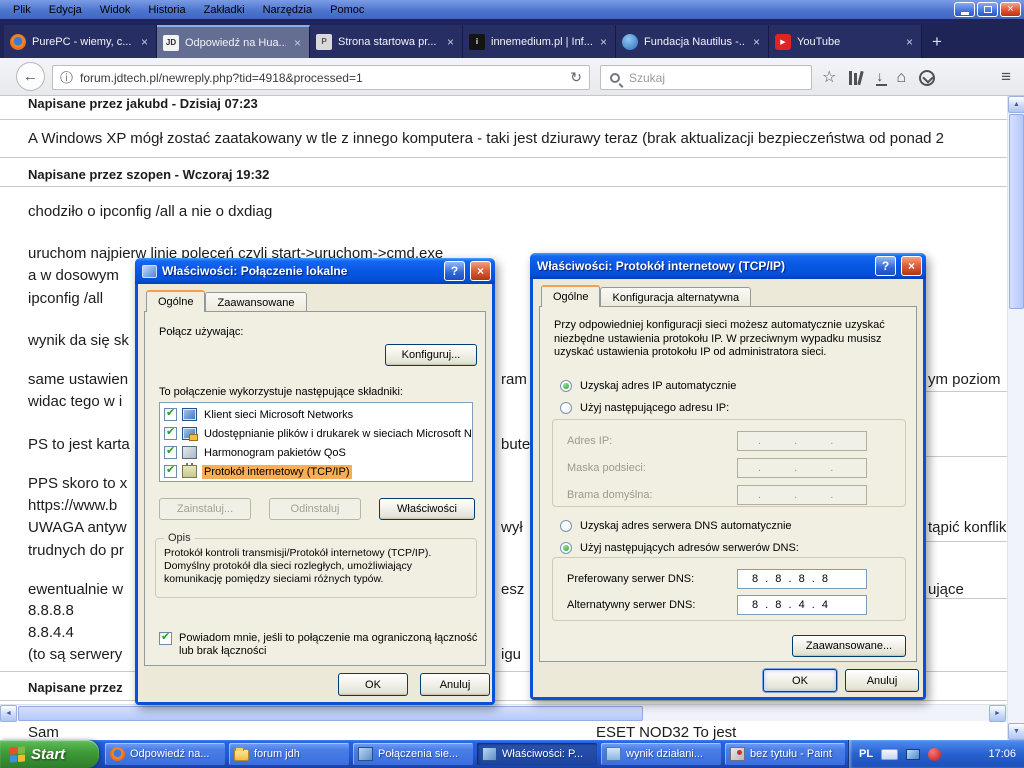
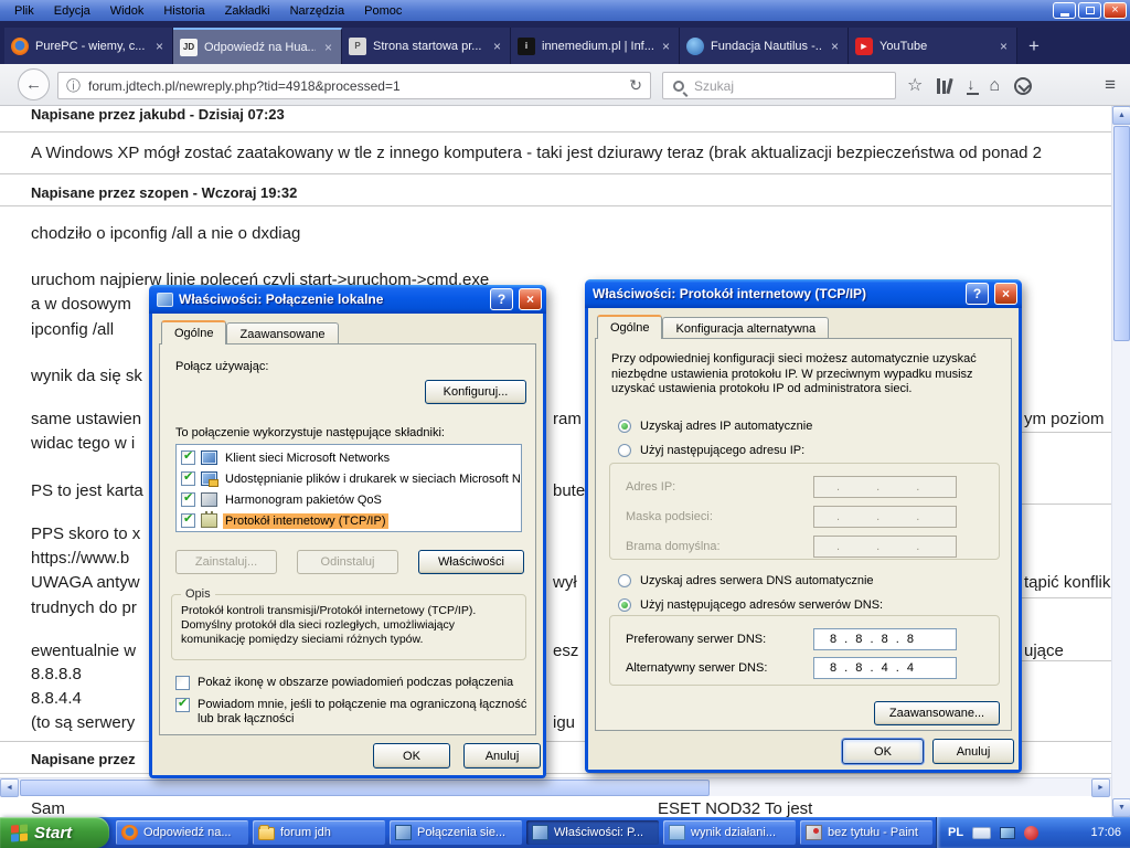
  Plik
  Edycja
  Widok
  Historia
  Zakładki
  Narzędzia
  Pomoc
  ×
  PurePC - wiemy, c...
  ×
  JD
  Odpowiedź na Hua..
  ×
  P
  Strona startowa pr...
  ×
  i
  innemedium.pl | Inf...
  ×
  Fundacja Nautilus -..
  ×
  YouTube
  ×
  +
  ←
  ⓘ
  forum.jdtech.pl/newreply.php?tid=4918&processed=1
  ↻
  Szukaj
  ☆
  ↓
  ⌂
  ≡
  Napisane przez jakubd - Dzisiaj 07:23
  A Windows XP mógł zostać zaatakowany w tle z innego komputera - taki jest dziurawy teraz (brak aktualizacji bezpieczeństwa od ponad 2
  Napisane przez szopen - Wczoraj 19:32
  chodziło o ipconfig /all a nie o dxdiag
  uruchom najpierw linie poleceń czyli start->uruchom->cmd.exe
  a w dosowym
  ipconfig /all
  wynik da się sk
  same ustawien
  ram
  ym poziom
  widac tego w i
  PS to jest karta
  bute
  PPS skoro to x
  https://www.b
  UWAGA antyw
  wył
  tąpić konflik
  trudnych do pr
  ewentualnie w
  esz
  ujące
  8.8.8.8
  8.8.4.4
  (to są serwery
  igu
  Napisane przez
  Sam
  ESET NOD32 To jest
  Właściwości: Połączenie lokalne
  ?
  ×
  Ogólne
  Zaawansowane
  Połącz używając:
  Konfiguruj...
  To połączenie wykorzystuje następujące składniki:
  ✔
  Klient sieci Microsoft Networks
  ✔
  Udostępnianie plików i drukarek w sieciach Microsoft N
  ✔
  Harmonogram pakietów QoS
  ✔
  Protokół internetowy (TCP/IP)
  Zainstaluj...
  Odinstaluj
  Właściwości
  Opis
  Protokół kontroli transmisji/Protokół internetowy (TCP/IP). Domyślny protokół dla sieci rozległych, umożliwiający komunikację pomiędzy sieciami różnych typów.
+ Pokaż ikonę w obszarze powiadomień podczas połączenia
  ✔
  Powiadom mnie, jeśli to połączenie ma ograniczoną łączność lub brak łączności
  OK
  Anuluj
  Właściwości: Protokół internetowy (TCP/IP)
  ?
  ×
  Ogólne
  Konfiguracja alternatywna
  Przy odpowiedniej konfiguracji sieci możesz automatycznie uzyskać niezbędne ustawienia protokołu IP. W przeciwnym wypadku musisz uzyskać ustawienia protokołu IP od administratora sieci.
  Uzyskaj adres IP automatycznie
  Użyj następującego adresu IP:
  Adres IP:
  . . .
  Maska podsieci:
  . . .
  Brama domyślna:
  . . .
  Uzyskaj adres serwera DNS automatycznie
- Użyj następujących adresów serwerów DNS:
+ Użyj następującego adresów serwerów DNS:
  Preferowany serwer DNS:
  8 . 8 . 8 . 8
  Alternatywny serwer DNS:
  8 . 8 . 4 . 4
  Zaawansowane...
  OK
  Anuluj
  Start
  Odpowiedź na...
  forum jdh
  Połączenia sie...
  Właściwości: P...
  wynik działani...
  bez tytułu - Paint
  PL
  17:06
